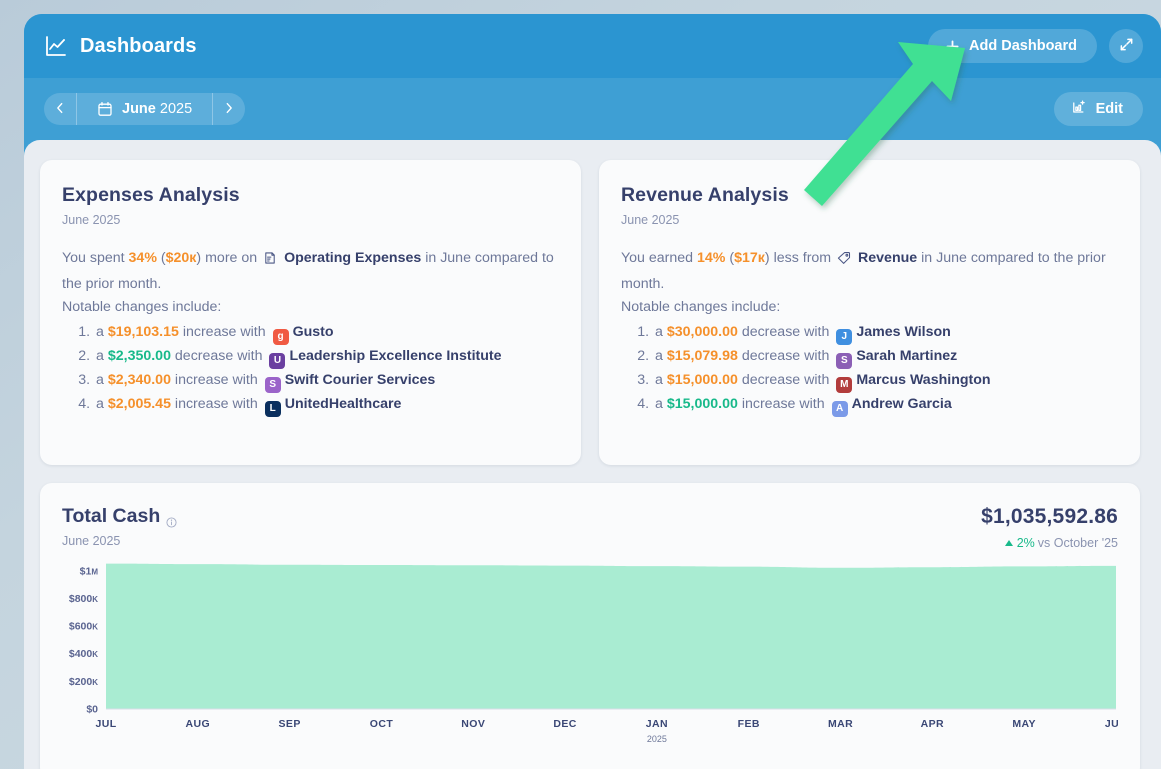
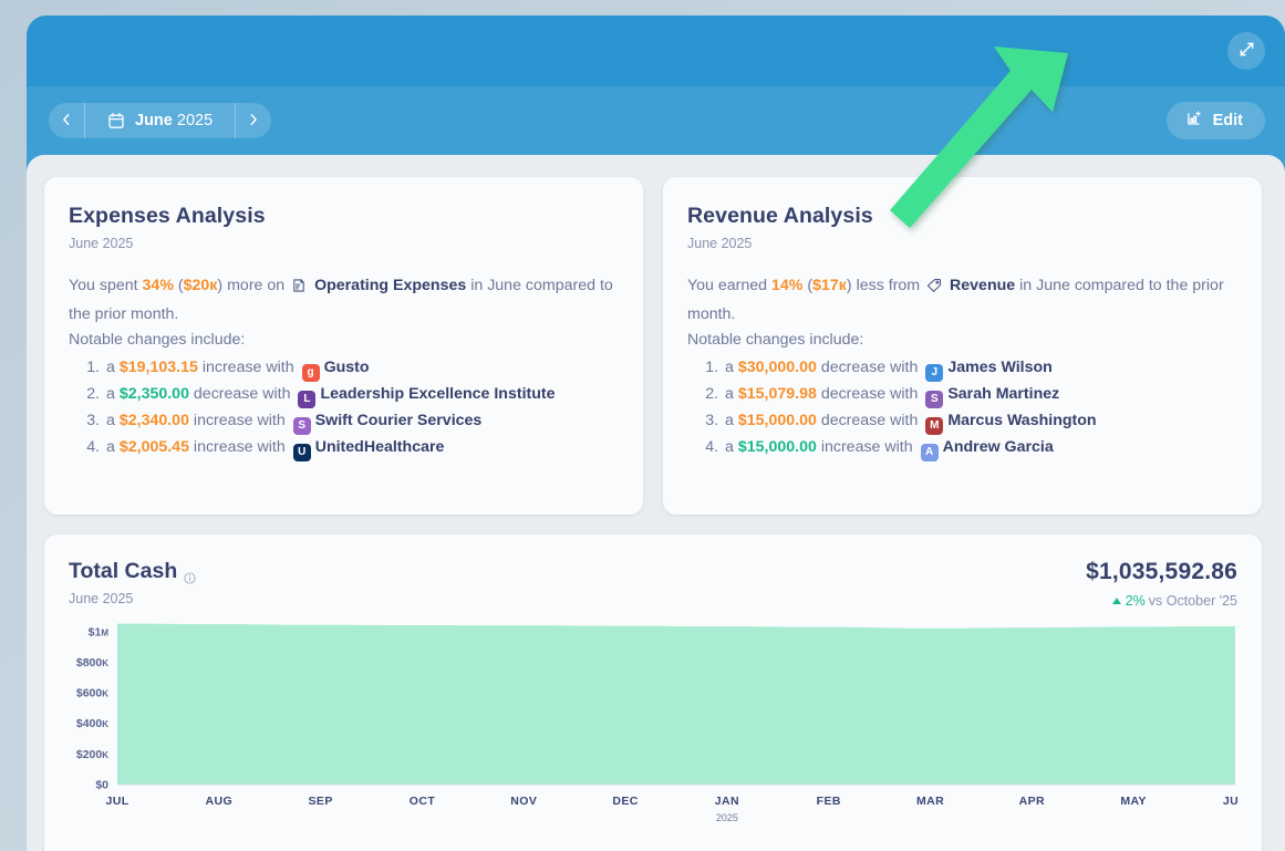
- Dashboards
- Add Dashboard
  June 2025
  Edit
  Expenses Analysis
  June 2025
  You spent 34% ($20к) more on Operating Expenses in June compared to the prior month.
  Notable changes include:
  a $19,103.15 increase with g Gusto
- a $2,350.00 decrease with U Leadership Excellence Institute
+ a $2,350.00 decrease with L Leadership Excellence Institute
  a $2,340.00 increase with S Swift Courier Services
- a $2,005.45 increase with L UnitedHealthcare
+ a $2,005.45 increase with U UnitedHealthcare
  Revenue Analysis
  June 2025
  You earned 14% ($17к) less from Revenue in June compared to the prior month.
  Notable changes include:
  a $30,000.00 decrease with J James Wilson
  a $15,079.98 decrease with S Sarah Martinez
  a $15,000.00 decrease with M Marcus Washington
  a $15,000.00 increase with A Andrew Garcia
  Total Cash
  June 2025
  $1,035,592.86
  2%
  vs October '25
  $1M
  $800K
  $600K
  $400K
  $200K
  $0
  JUL
  AUG
  SEP
  OCT
  NOV
  DEC
  JAN
  2025
  FEB
  MAR
  APR
  MAY
